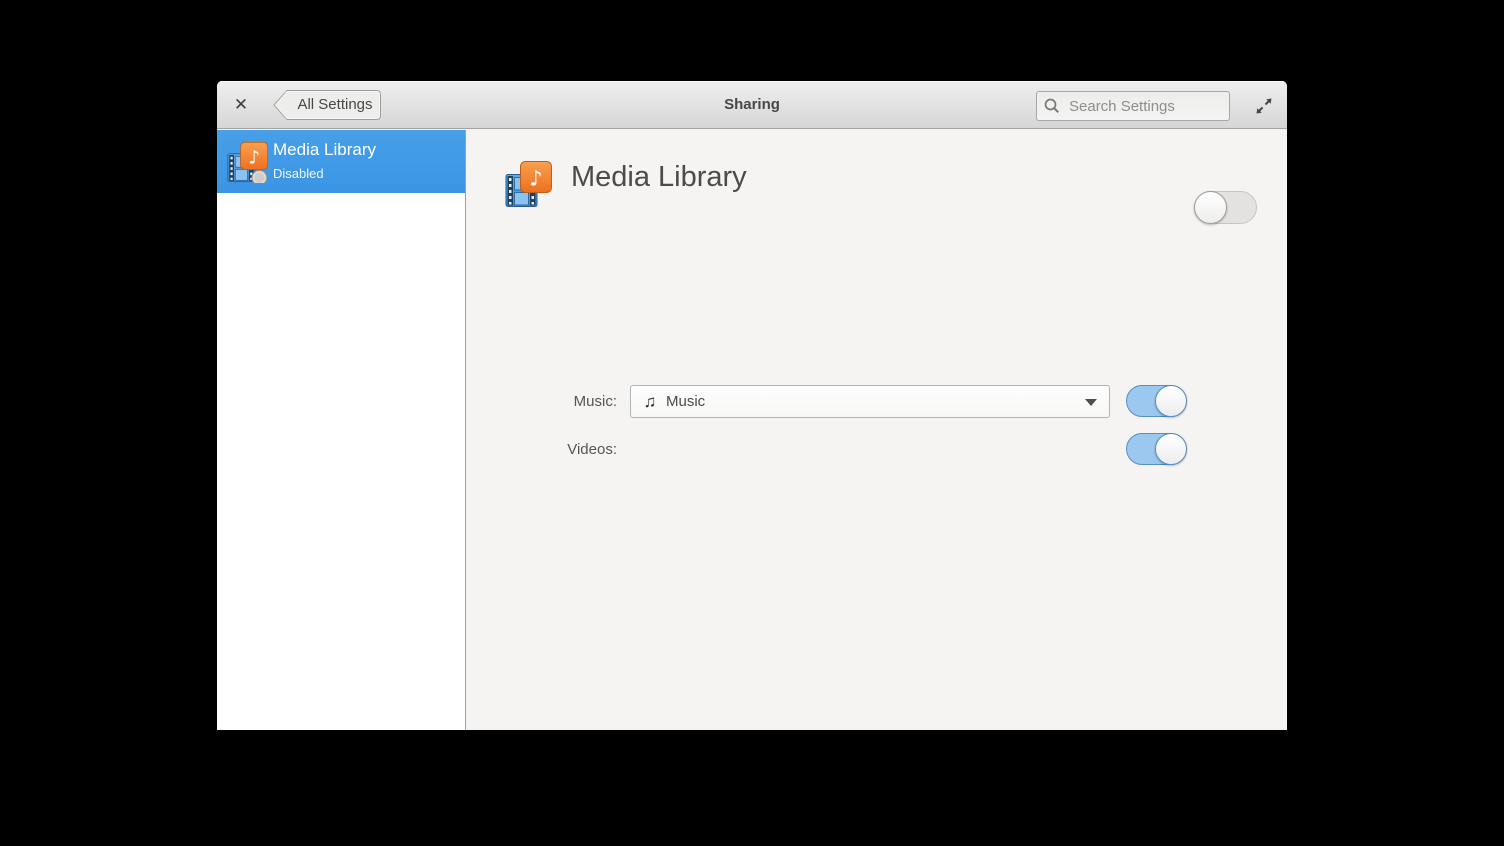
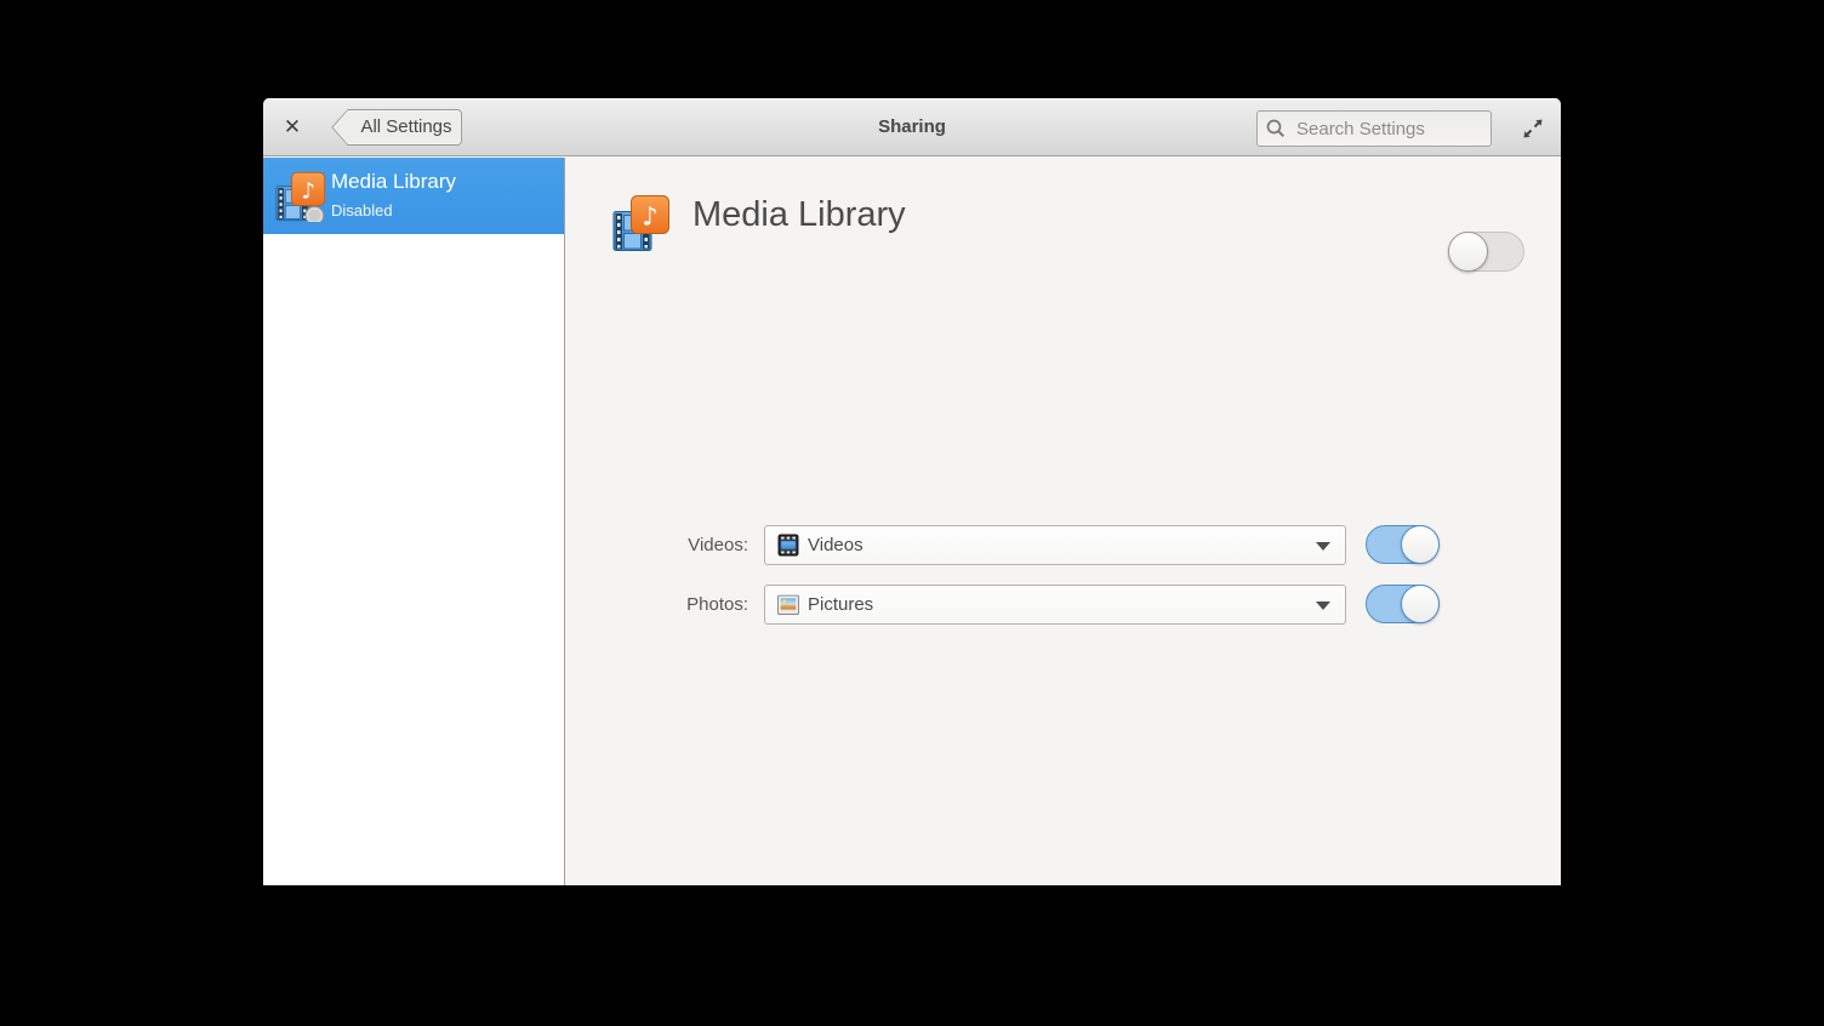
  ✕
  All Settings
  Sharing
  Search Settings
  Media Library
  Disabled
  Media Library
- Music:
- ♫
- Music
  Videos:
+ Videos
+ Photos:
+ Pictures
